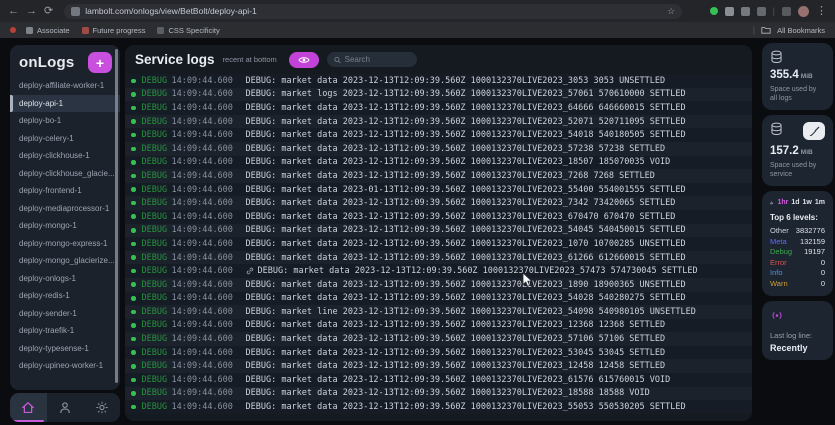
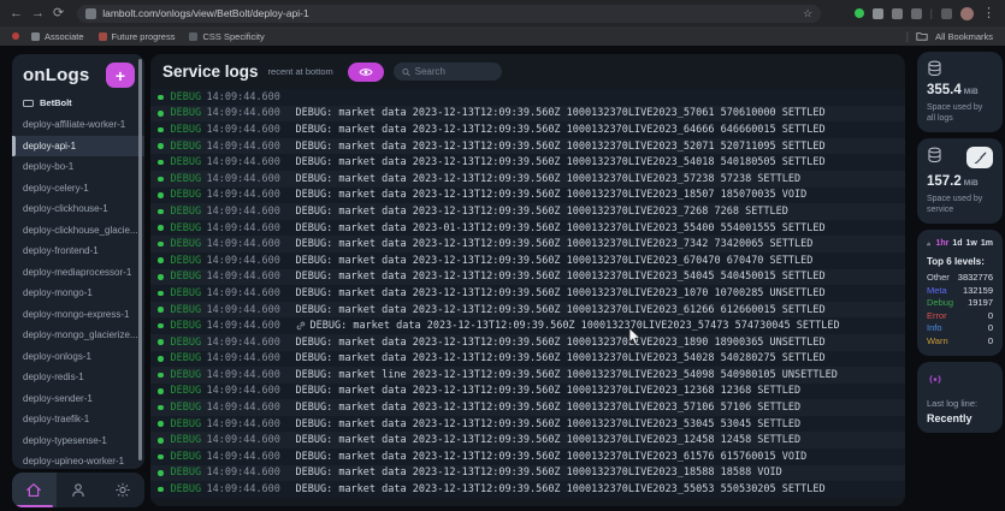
  ←
  →
  ⟳
  lambolt.com/onlogs/view/BetBolt/deploy-api-1
  ☆
  |
  ⋮
  Associate
  Future progress
  CSS Specificity
  All Bookmarks
  onLogs
  +
+ BetBolt
  deploy-affiliate-worker-1
  deploy-api-1
  deploy-bo-1
  deploy-celery-1
  deploy-clickhouse-1
  deploy-clickhouse_glacie...
  deploy-frontend-1
  deploy-mediaprocessor-1
  deploy-mongo-1
  deploy-mongo-express-1
  deploy-mongo_glacierize...
  deploy-onlogs-1
  deploy-redis-1
  deploy-sender-1
  deploy-traefik-1
  deploy-typesense-1
  deploy-upineo-worker-1
  Service logs
  recent at bottom
  Search
  DEBUG
  14:09:44.600
- DEBUG: market data 2023-12-13T12:09:39.560Z 1000132370LIVE2023_3053 3053 UNSETTLED
  DEBUG
  14:09:44.600
- DEBUG: market logs 2023-12-13T12:09:39.560Z 1000132370LIVE2023_57061 570610000 SETTLED
+ DEBUG: market data 2023-12-13T12:09:39.560Z 1000132370LIVE2023_57061 570610000 SETTLED
  DEBUG
  14:09:44.600
  DEBUG: market data 2023-12-13T12:09:39.560Z 1000132370LIVE2023_64666 646660015 SETTLED
  DEBUG
  14:09:44.600
  DEBUG: market data 2023-12-13T12:09:39.560Z 1000132370LIVE2023_52071 520711095 SETTLED
  DEBUG
  14:09:44.600
  DEBUG: market data 2023-12-13T12:09:39.560Z 1000132370LIVE2023_54018 540180505 SETTLED
  DEBUG
  14:09:44.600
  DEBUG: market data 2023-12-13T12:09:39.560Z 1000132370LIVE2023_57238 57238 SETTLED
  DEBUG
  14:09:44.600
  DEBUG: market data 2023-12-13T12:09:39.560Z 1000132370LIVE2023_18507 185070035 VOID
  DEBUG
  14:09:44.600
  DEBUG: market data 2023-12-13T12:09:39.560Z 1000132370LIVE2023_7268 7268 SETTLED
  DEBUG
  14:09:44.600
  DEBUG: market data 2023-01-13T12:09:39.560Z 1000132370LIVE2023_55400 554001555 SETTLED
  DEBUG
  14:09:44.600
  DEBUG: market data 2023-12-13T12:09:39.560Z 1000132370LIVE2023_7342 73420065 SETTLED
  DEBUG
  14:09:44.600
  DEBUG: market data 2023-12-13T12:09:39.560Z 1000132370LIVE2023_670470 670470 SETTLED
  DEBUG
  14:09:44.600
  DEBUG: market data 2023-12-13T12:09:39.560Z 1000132370LIVE2023_54045 540450015 SETTLED
  DEBUG
  14:09:44.600
  DEBUG: market data 2023-12-13T12:09:39.560Z 1000132370LIVE2023_1070 10700285 UNSETTLED
  DEBUG
  14:09:44.600
  DEBUG: market data 2023-12-13T12:09:39.560Z 1000132370LIVE2023_61266 612660015 SETTLED
  DEBUG
  14:09:44.600
  DEBUG: market data 2023-12-13T12:09:39.560Z 1000132370LIVE2023_57473 574730045 SETTLED
  DEBUG
  14:09:44.600
  DEBUG: market data 2023-12-13T12:09:39.560Z 1000132370LVE2023_1890 18900365 UNSETTLED
  DEBUG
  14:09:44.600
  DEBUG: market data 2023-12-13T12:09:39.560Z 1000132370LIVE2023_54028 540280275 SETTLED
  DEBUG
  14:09:44.600
  DEBUG: market line 2023-12-13T12:09:39.560Z 1000132370LIVE2023_54098 540980105 UNSETTLED
  DEBUG
  14:09:44.600
  DEBUG: market data 2023-12-13T12:09:39.560Z 1000132370LIVE2023_12368 12368 SETTLED
  DEBUG
  14:09:44.600
  DEBUG: market data 2023-12-13T12:09:39.560Z 1000132370LIVE2023_57106 57106 SETTLED
  DEBUG
  14:09:44.600
  DEBUG: market data 2023-12-13T12:09:39.560Z 1000132370LIVE2023_53045 53045 SETTLED
  DEBUG
  14:09:44.600
  DEBUG: market data 2023-12-13T12:09:39.560Z 1000132370LIVE2023_12458 12458 SETTLED
  DEBUG
  14:09:44.600
  DEBUG: market data 2023-12-13T12:09:39.560Z 1000132370LIVE2023_61576 615760015 VOID
  DEBUG
  14:09:44.600
  DEBUG: market data 2023-12-13T12:09:39.560Z 1000132370LIVE2023_18588 18588 VOID
  DEBUG
  14:09:44.600
  DEBUG: market data 2023-12-13T12:09:39.560Z 1000132370LIVE2023_55053 550530205 SETTLED
  355.4
  157.2
  Top 6 levels:
  Other
  3832776
  Meta
  132159
  Debug
  19197
  Error
  0
  Info
  0
  Warn
  0
  Last log line:
  Recently
